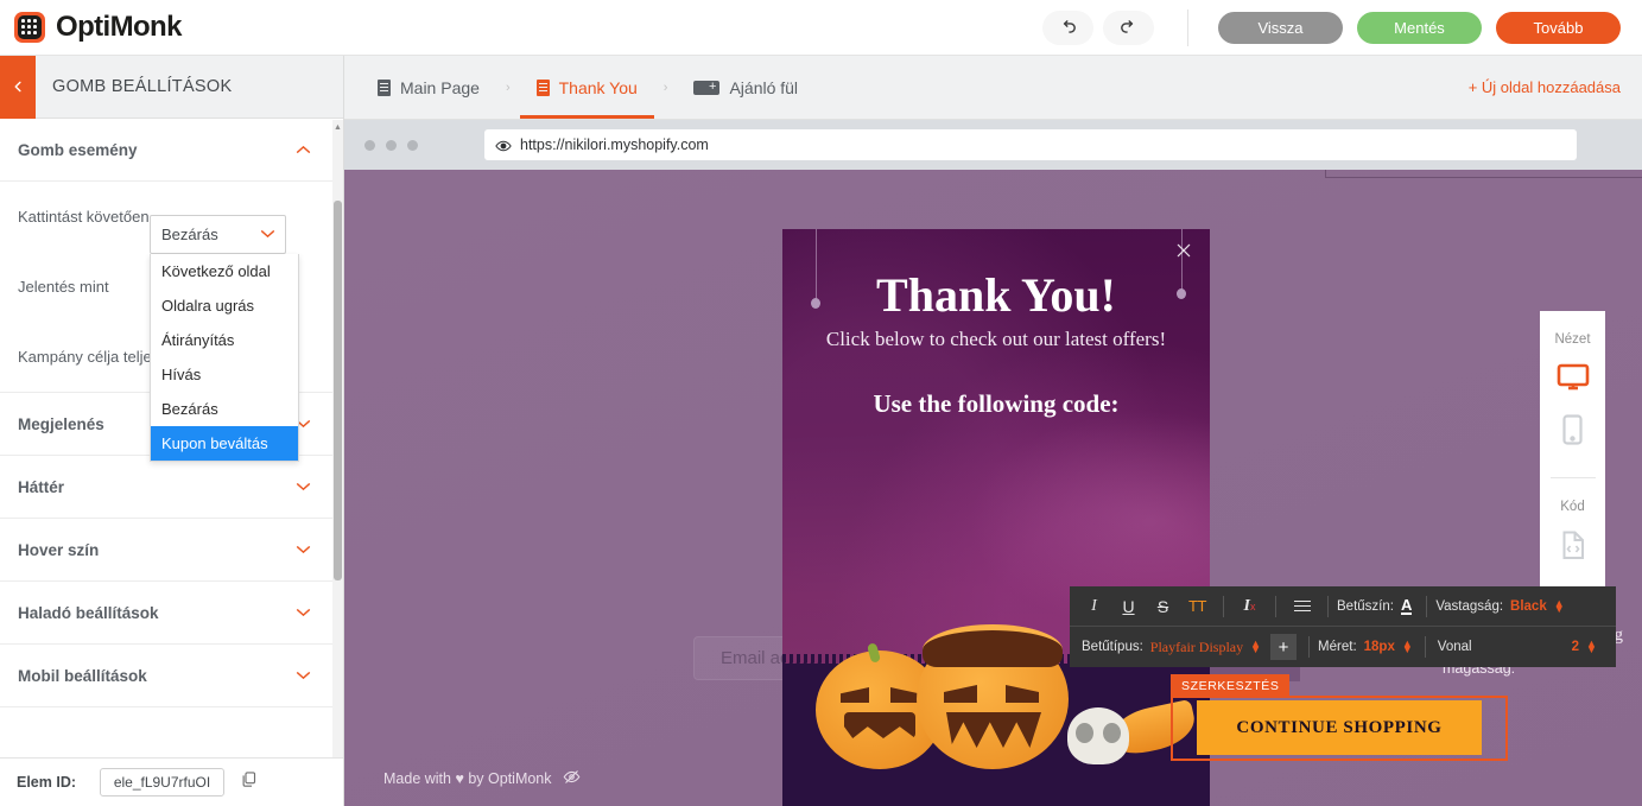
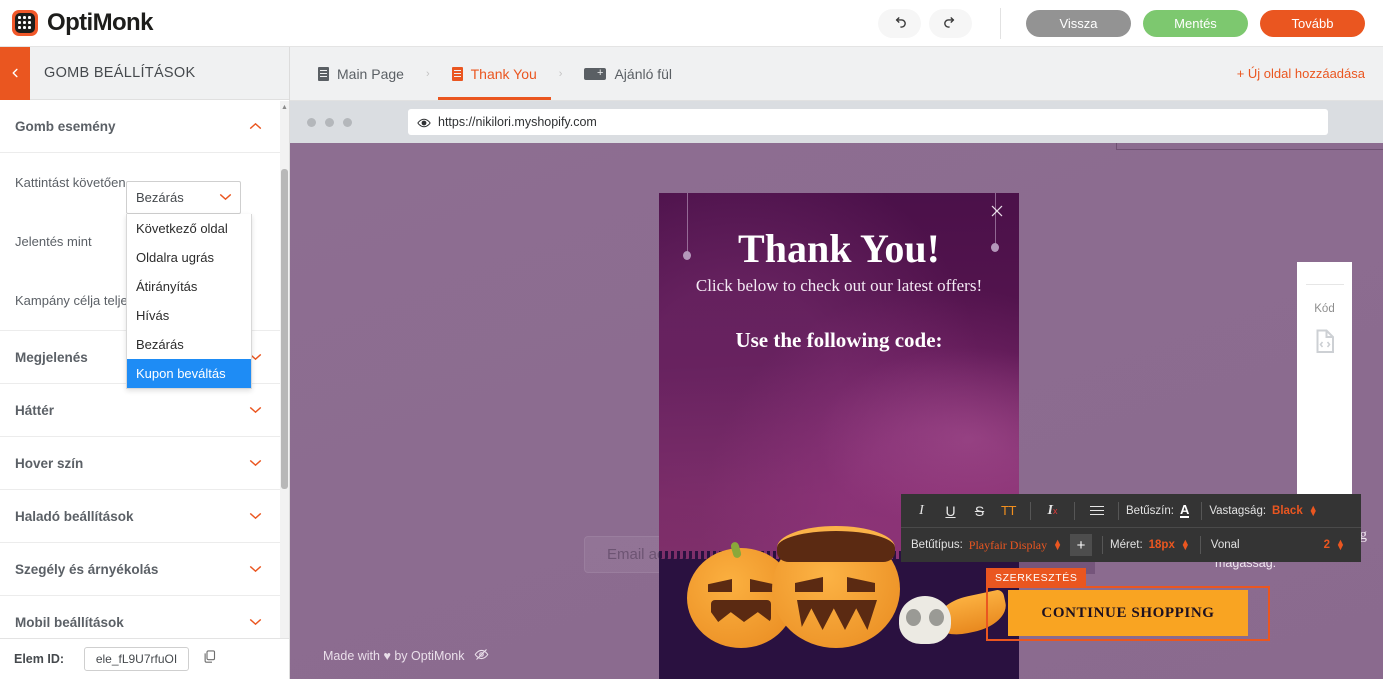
  OptiMonk
  Vissza
  Mentés
  Tovább
  GOMB BEÁLLÍTÁSOK
  Gomb esemény
  Kattintást követően
  Jelentés mint
  Kampány célja telje
  Megjelenés
  Háttér
  Hover szín
  Haladó beállítások
+ Szegély és árnyékolás
  Mobil beállítások
  Elem ID:
  ele_fL9U7rfuOI
  Bezárás
  Következő oldal
  Oldalra ugrás
  Átirányítás
  Hívás
  Bezárás
  Kupon beváltás
  Main Page
  ›
  Thank You
  ›
  Ajánló fül
  + Új oldal hozzáadása
  https://nikilori.myshopify.com
  Email a
  magasság:
  Made with ♥ by OptiMonk
  Thank You!
  Click below to check out our latest offers!
  Use the following code:
  SZERKESZTÉS
  CONTINUE SHOPPING
  I
  U
  S
  TT
  I
  x
  Betűszín:
  A
  Vastagság:
  Black
  ▲
  ▼
  Betűtípus:
  Playfair Display
  ▲
  ▼
  +
  Méret:
  18px
  ▲
  ▼
  Vonal
  2
  ▲
  ▼
- Nézet
  Kód
